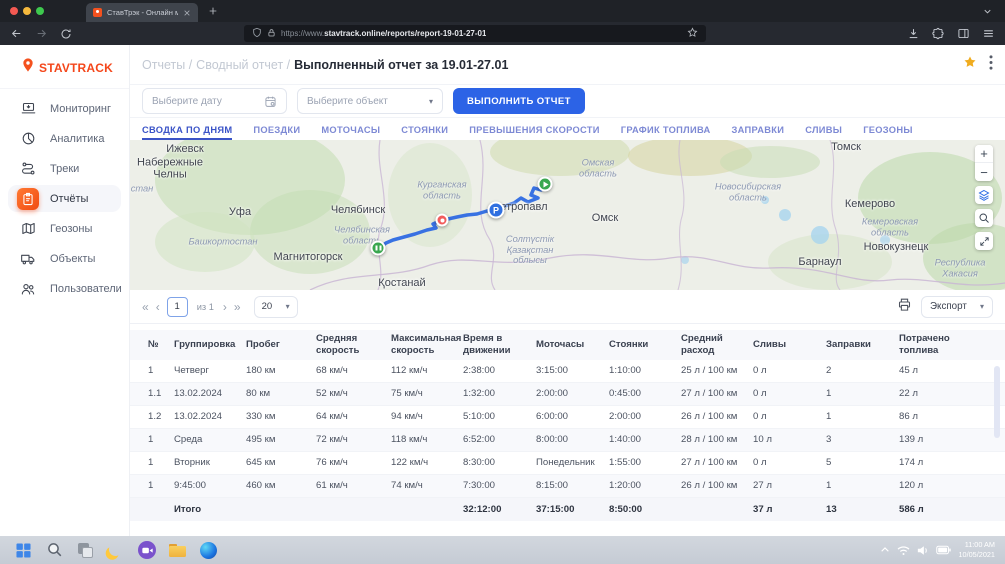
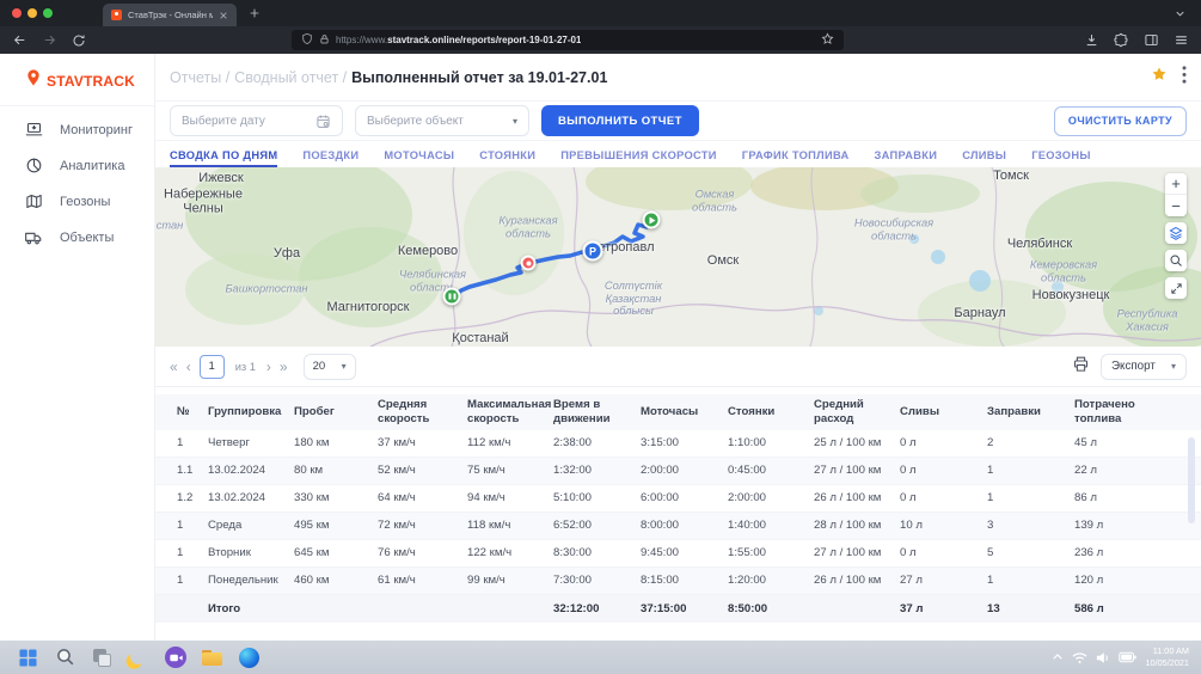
  https://www.stavtrack.online/reports/report-19-01-27-01
  STAVTRACK
  Мониторинг
  Аналитика
- Треки
- Отчёты
  Геозоны
  Объекты
- Пользователи
  Отчеты
  Сводный отчет
  Выполненный отчет за 19.01-27.01
  Выберите дату
  Выберите объект
  ▾
  ВЫПОЛНИТЬ ОТЧЕТ
+ ОЧИСТИТЬ КАРТУ
  СВОДКА ПО ДНЯМ
  ПОЕЗДКИ
  МОТОЧАСЫ
  СТОЯНКИ
  ПРЕВЫШЕНИЯ СКОРОСТИ
  ГРАФИК ТОПЛИВА
  ЗАПРАВКИ
  СЛИВЫ
  ГЕОЗОНЫ
  Ижевск
  Набережные
  Челны
  Уфа
- Челябинск
+ Кемерово
  Магнитогорск
  Қостанай
  тропавл
  Омск
  Томск
- Кемерово
+ Челябинск
  Новокузнецк
  Барнаул
  стан
  Башкортостан
  Челябинская
  област
  Курганская
  область
  Солтүстік
  Қазақстан
  облысы
  Омская
  область
  Новосибирская
  область
  Кемеровская
  область
  Республика
  Хакасия
  P
  +
  −
  «
  ‹
  1
  из 1
  ›
  »
  20
  ▾
  Экспорт
  ▾
  №
  Группировка
  Пробег
  Средняя скорость
  Максимальная скорость
  Время в движении
  Моточасы
  Стоянки
  Средний расход
  Сливы
  Заправки
  Потрачено топлива
  1
  Четверг
  180 км
- 68 км/ч
+ 37 км/ч
  112 км/ч
  2:38:00
  3:15:00
  1:10:00
  25 л / 100 км
  0 л
  2
  45 л
  1.1
  13.02.2024
  80 км
  52 км/ч
  75 км/ч
  1:32:00
  2:00:00
  0:45:00
  27 л / 100 км
  0 л
  1
  22 л
  1.2
  13.02.2024
  330 км
  64 км/ч
  94 км/ч
  5:10:00
  6:00:00
  2:00:00
  26 л / 100 км
  0 л
  1
  86 л
  1
  Среда
  495 км
  72 км/ч
  118 км/ч
  6:52:00
  8:00:00
  1:40:00
  28 л / 100 км
  10 л
  3
  139 л
  1
  Вторник
  645 км
  76 км/ч
  122 км/ч
  8:30:00
- Понедельник
+ 9:45:00
  1:55:00
  27 л / 100 км
  0 л
  5
- 174 л
+ 236 л
  1
- 9:45:00
+ Понедельник
  460 км
  61 км/ч
- 74 км/ч
+ 99 км/ч
  7:30:00
  8:15:00
  1:20:00
  26 л / 100 км
  27 л
  1
  120 л
  Итого
  32:12:00
  37:15:00
  8:50:00
  37 л
  13
  586 л
  11:00 AM
  10/05/2021
